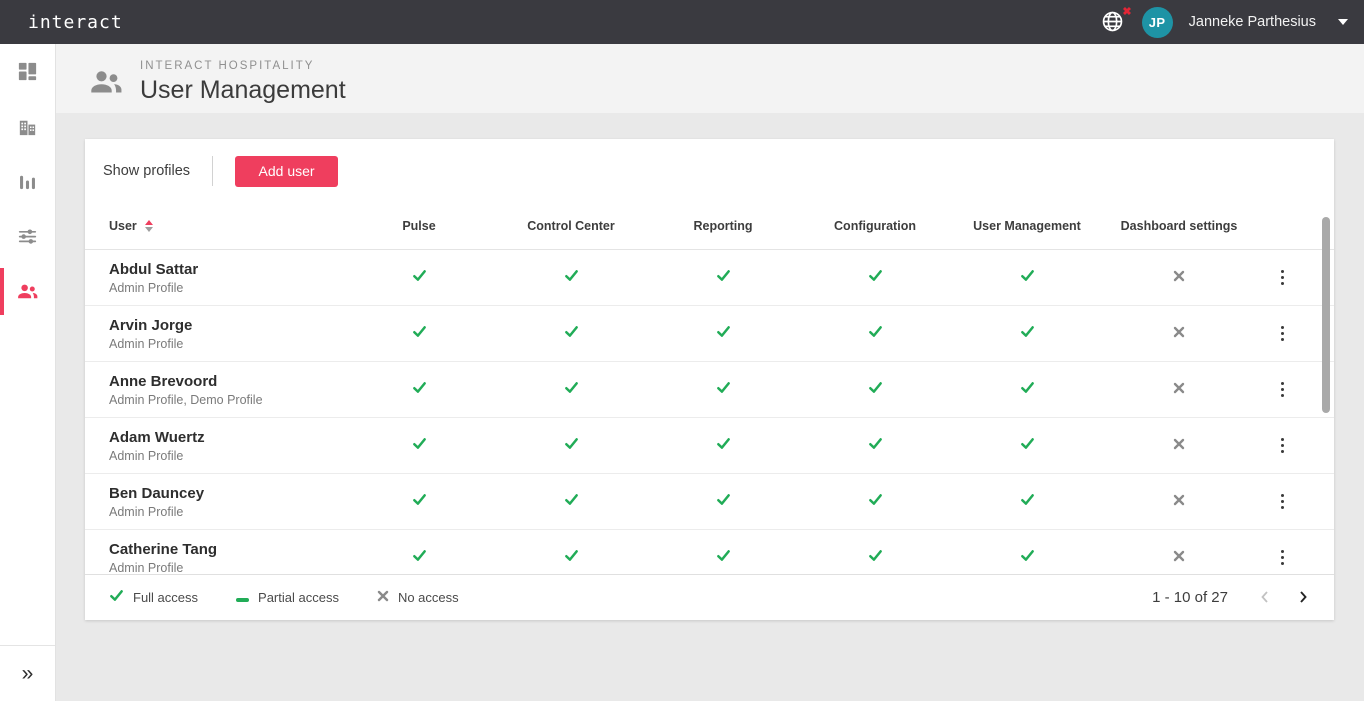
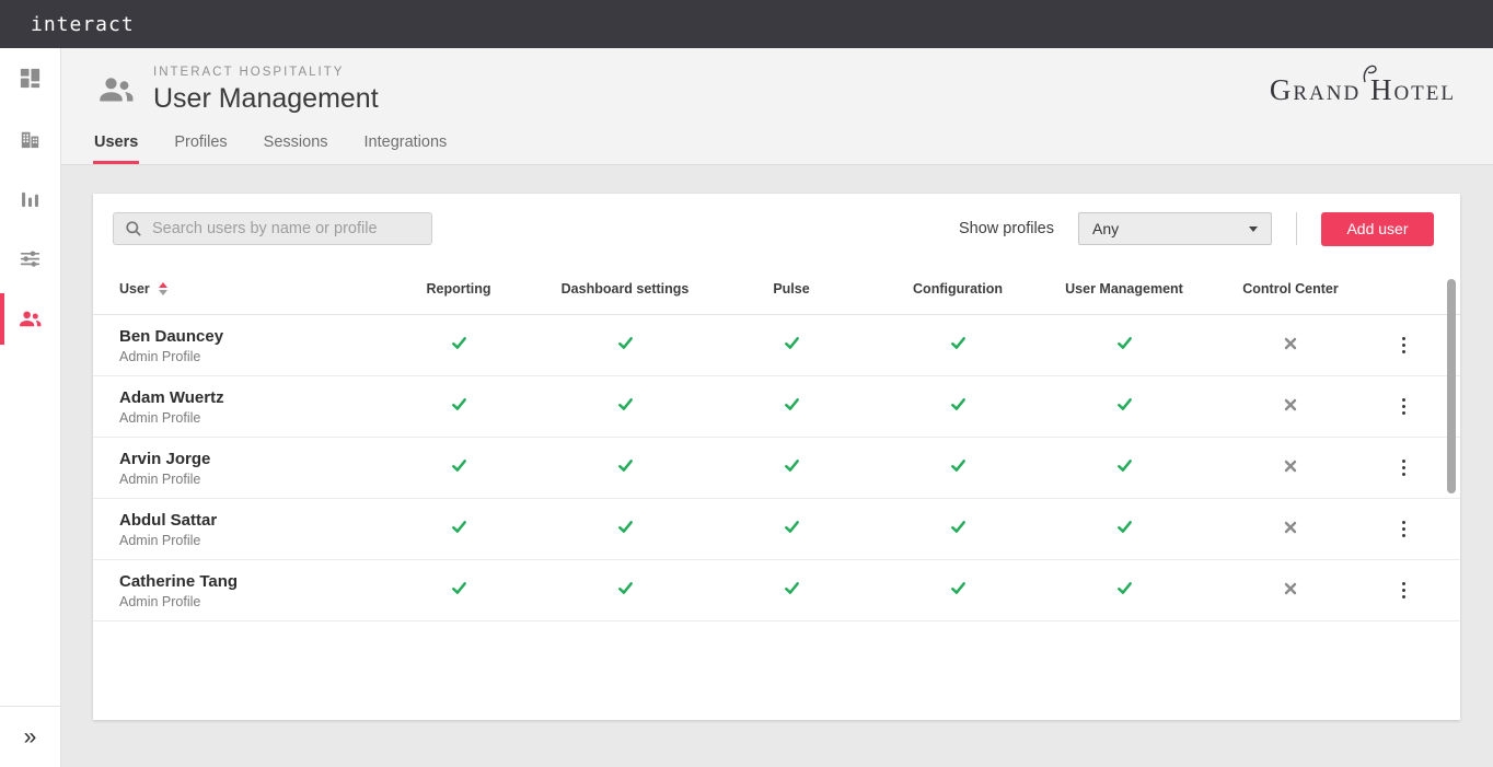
  interact
- ✖
- JP
- Janneke Parthesius
  »
  INTERACT HOSPITALITY
  User Management
+ Grand Hotel
+ Users
+ Profiles
+ Sessions
+ Integrations
+ Search users by name or profile
  Show profiles
+ Any
  Add user
  User
- Pulse
+ Reporting
- Control Center
+ Dashboard settings
- Reporting
+ Pulse
  Configuration
  User Management
- Dashboard settings
+ Control Center
- Abdul Sattar
+ Ben Dauncey
  Admin Profile
- Arvin Jorge
+ Adam Wuertz
  Admin Profile
- Anne Brevoord
- Admin Profile, Demo Profile
- Adam Wuertz
+ Arvin Jorge
  Admin Profile
- Ben Dauncey
+ Abdul Sattar
  Admin Profile
  Catherine Tang
  Admin Profile
- Full access
- Partial access
- No access
- 1 - 10 of 27
